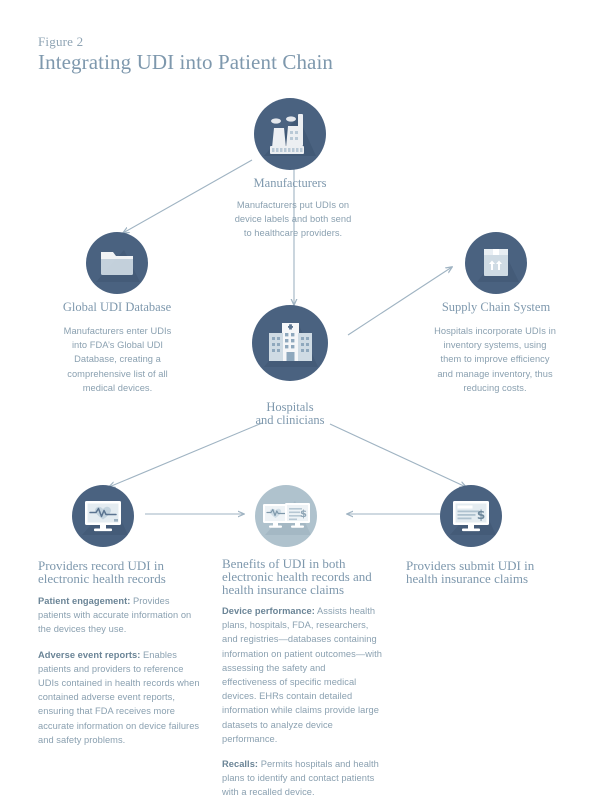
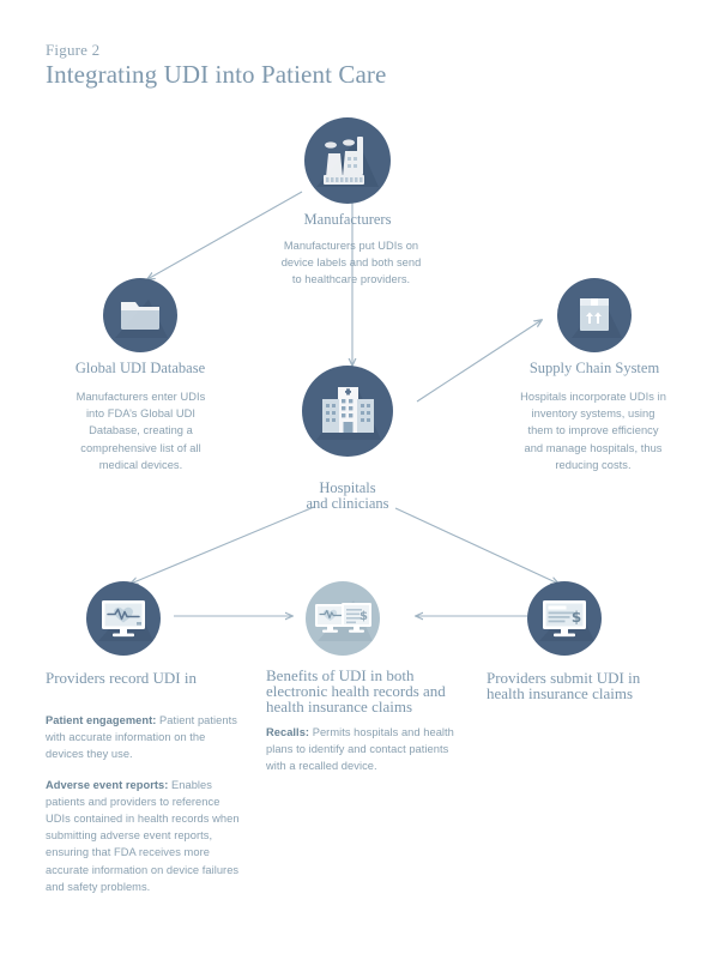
  Figure 2
- Integrating UDI into Patient Chain
+ Integrating UDI into Patient Care
  Manufacturers
  Manufacturers put UDIs on device labels and both send to healthcare providers.
  Global UDI Database
  Manufacturers enter UDIs into FDA’s Global UDI Database, creating a comprehensive list of all medical devices.
  Supply Chain System
- Hospitals incorporate UDIs in inventory systems, using them to improve efficiency and manage inventory, thus reducing costs.
+ Hospitals incorporate UDIs in inventory systems, using them to improve efficiency and manage hospitals, thus reducing costs.
  Hospitals
  and clinicians
  Providers record UDI in
- electronic health records
- Patient engagement: Provides patients with accurate information on the devices they use.
+ Patient engagement: Patient patients with accurate information on the devices they use.
- Adverse event reports: Enables patients and providers to reference UDIs contained in health records when contained adverse event reports, ensuring that FDA receives more accurate information on device failures and safety problems.
+ Adverse event reports: Enables patients and providers to reference UDIs contained in health records when submitting adverse event reports, ensuring that FDA receives more accurate information on device failures and safety problems.
  $
  Benefits of UDI in both
  electronic health records and
  health insurance claims
- Device performance: Assists health plans, hospitals, FDA, researchers, and registries—databases containing information on patient outcomes—with assessing the safety and effectiveness of specific medical devices. EHRs contain detailed information while claims provide large datasets to analyze device performance.
  Recalls: Permits hospitals and health plans to identify and contact patients with a recalled device.
  $
  Providers submit UDI in
  health insurance claims
